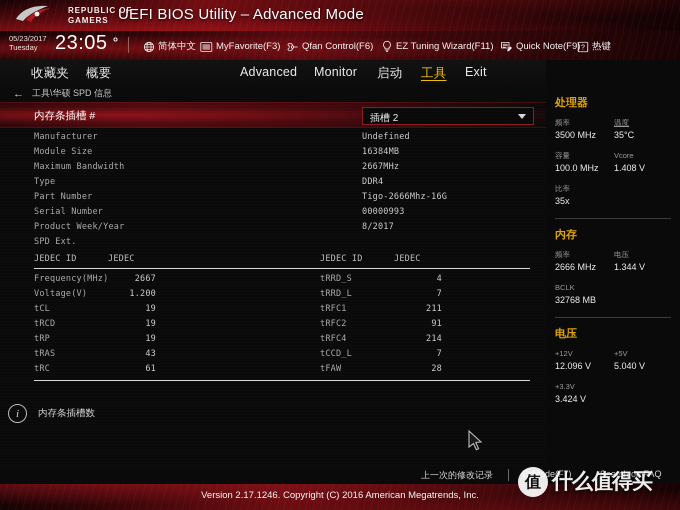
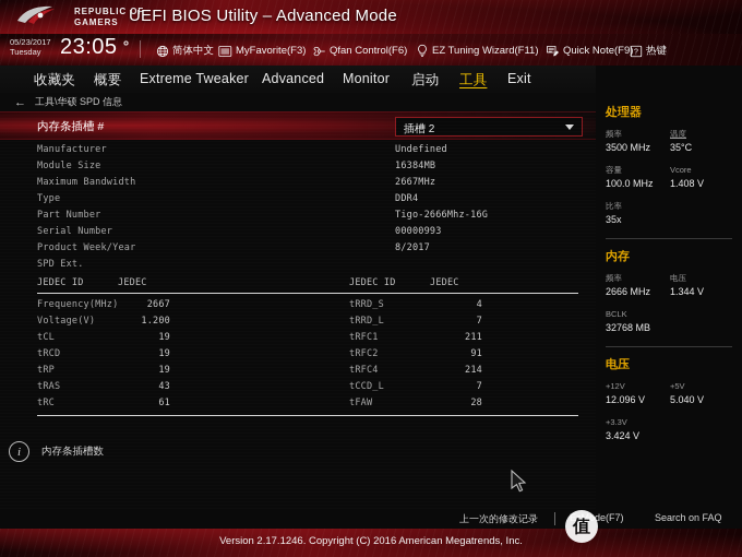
  收藏夹
  概要
+ Extreme Tweaker
  Advanced
  Monitor
  启动
  工具
  Exit
  ←
  工具\华硕 SPD 信息
  处理器
  频率
  温度
  3500 MHz
  35°C
  容量
  Vcore
  100.0 MHz
  1.408 V
  比率
  35x
  内存
  频率
  电压
  2666 MHz
  1.344 V
  BCLK
  32768 MB
  电压
  +12V
  +5V
  12.096 V
  5.040 V
  +3.3V
  3.424 V
  上一次的修改记录
  Search on FAQ
  值
- 什么值得买
